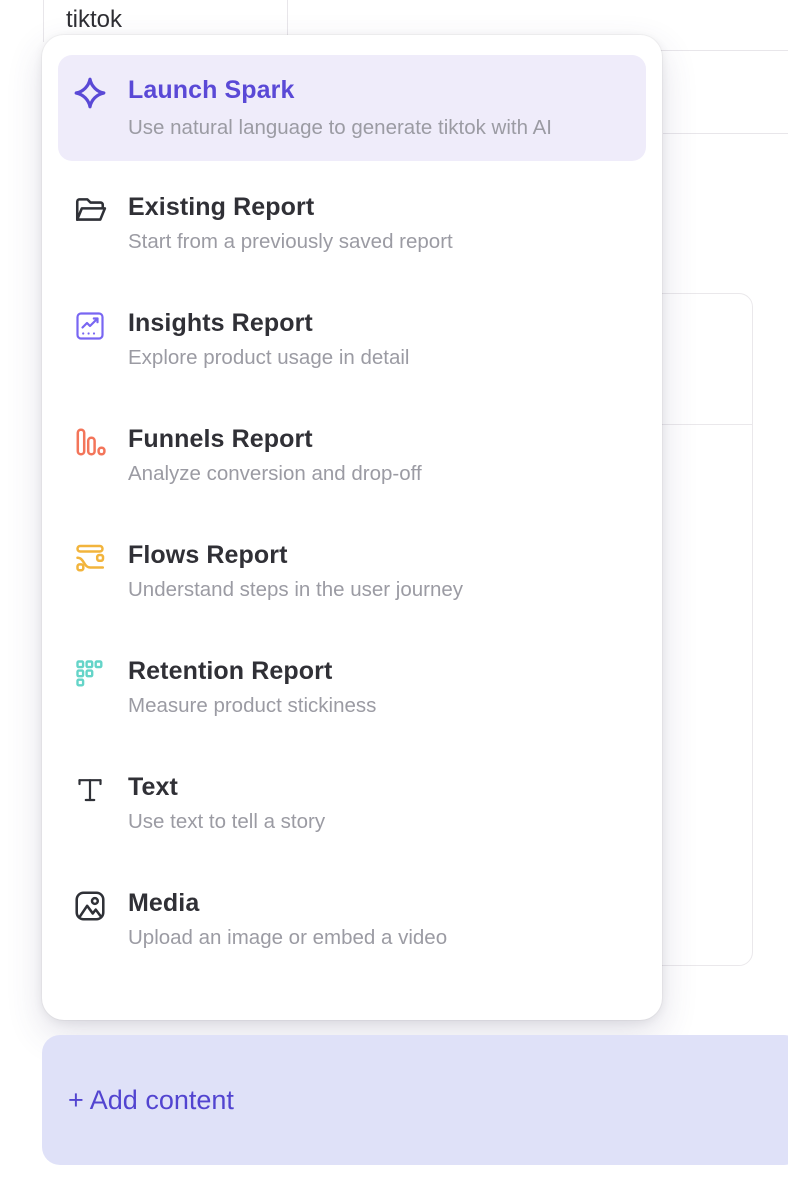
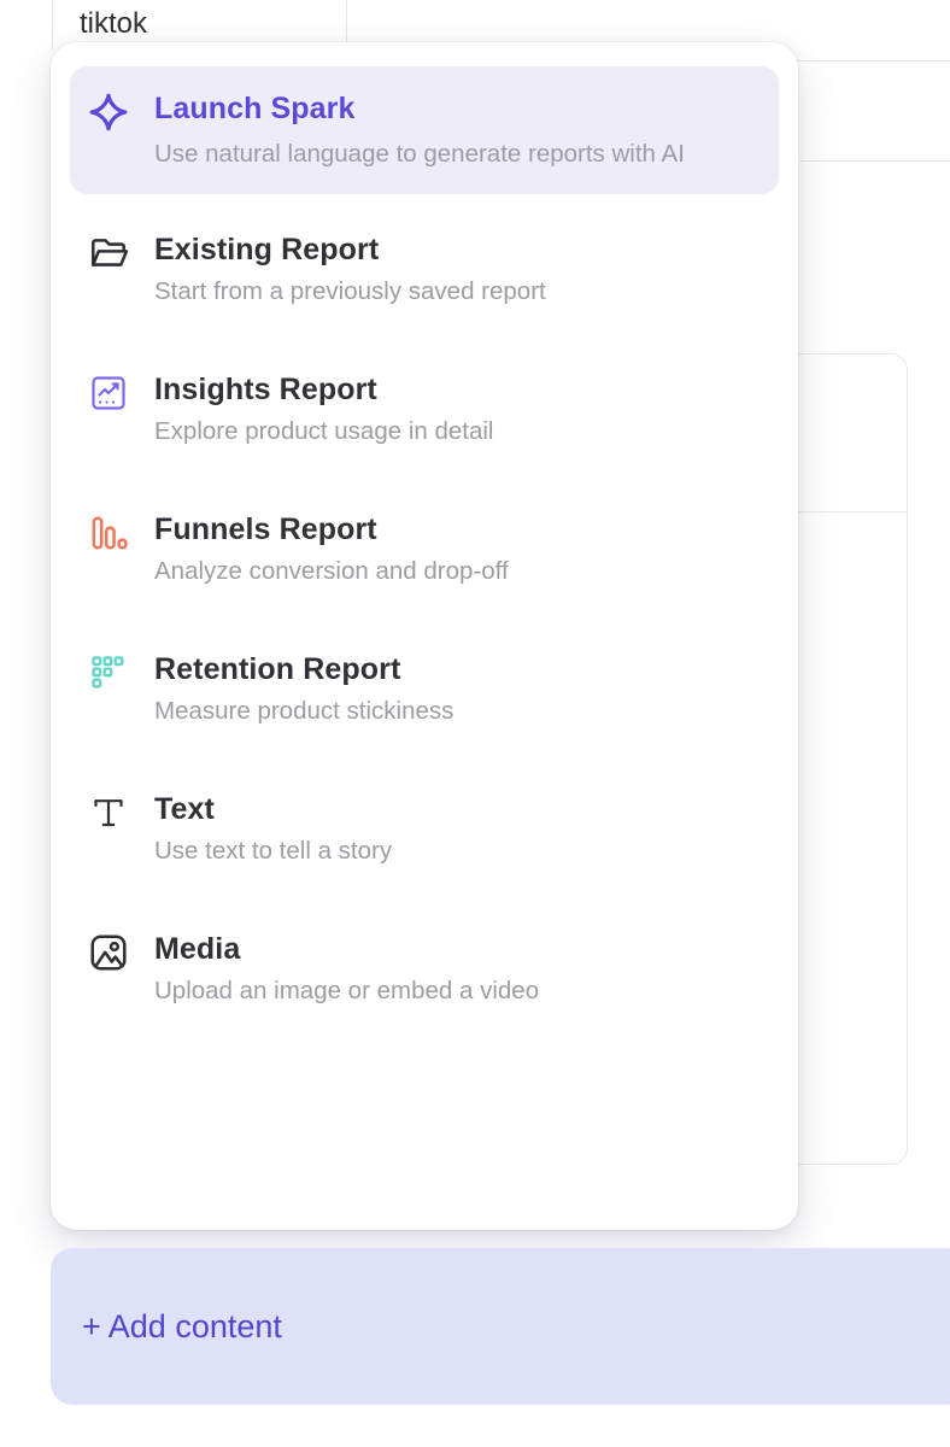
  tiktok
  Launch Spark
- Use natural language to generate tiktok with AI
+ Use natural language to generate reports with AI
  Existing Report
  Start from a previously saved report
  Insights Report
  Explore product usage in detail
  Funnels Report
  Analyze conversion and drop-off
- Flows Report
- Understand steps in the user journey
  Retention Report
  Measure product stickiness
  Text
  Use text to tell a story
  Media
  Upload an image or embed a video
  + Add content
